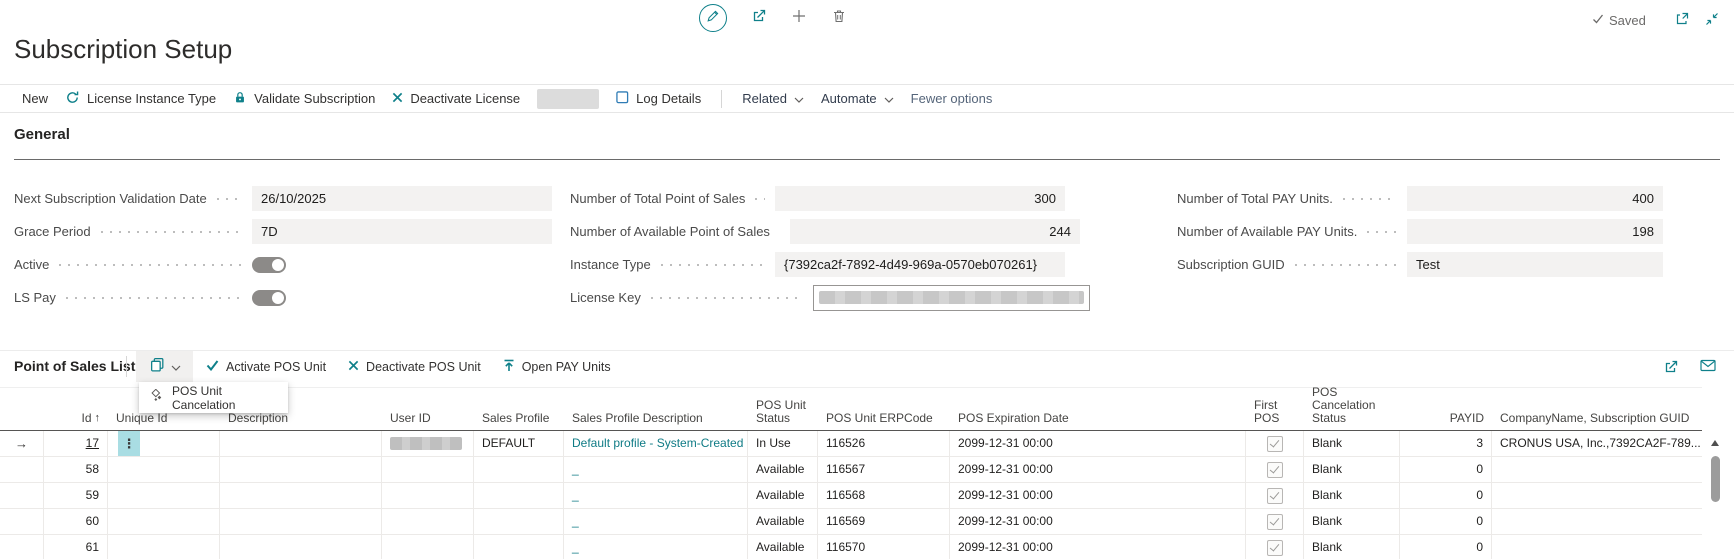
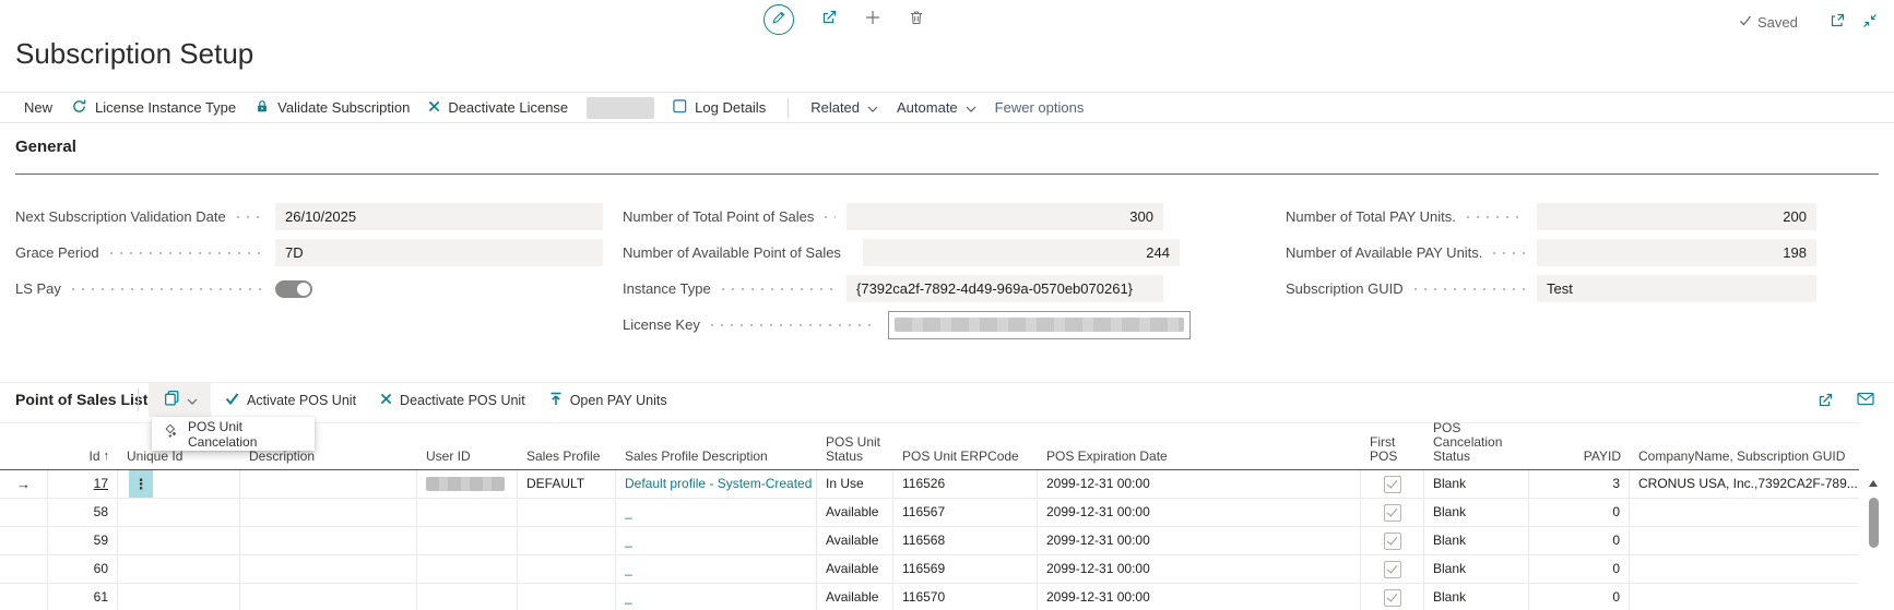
  Saved
  Subscription Setup
  New
  License Instance Type
  Validate Subscription
  Deactivate License
  Log Details
  Related
  Automate
  Fewer options
  General
  Next Subscription Validation Date
  26/10/2025
  Grace Period
  7D
- Active
  LS Pay
  Number of Total Point of Sales
  300
  Number of Available Point of Sales
  244
  Instance Type
  {7392ca2f-7892-4d49-969a-0570eb070261}
  License Key
  Number of Total PAY Units.
- 400
+ 200
  Number of Available PAY Units.
  198
  Subscription GUID
  Test
  Point of Sales Lit
  Activate POS Unit
  Deactivate POS Unit
  Open PAY Units
  POS Unit Cancelation
  Id
  ↑
  Unique Id
  Description
  User ID
  Sales Profile
  Sales Profile Description
  POS Unit Status
  POS Unit ERPCode
  POS Expiration Date
  First POS
  POS Cancelation Status
  PAYID
  CompanyName, Subscription GUID
  →
  17
  ⋮
  DEFAULT
  Default profile - System-Created
  In Use
  116526
  2099-12-31 00:00
  Blank
  3
  CRONUS USA, Inc.,7392CA2F-789...
  58
  _
  Available
  116567
  2099-12-31 00:00
  Blank
  0
  59
  _
  Available
  116568
  2099-12-31 00:00
  Blank
  0
  60
  _
  Available
  116569
  2099-12-31 00:00
  Blank
  0
  61
  _
  Available
  116570
  2099-12-31 00:00
  Blank
  0
